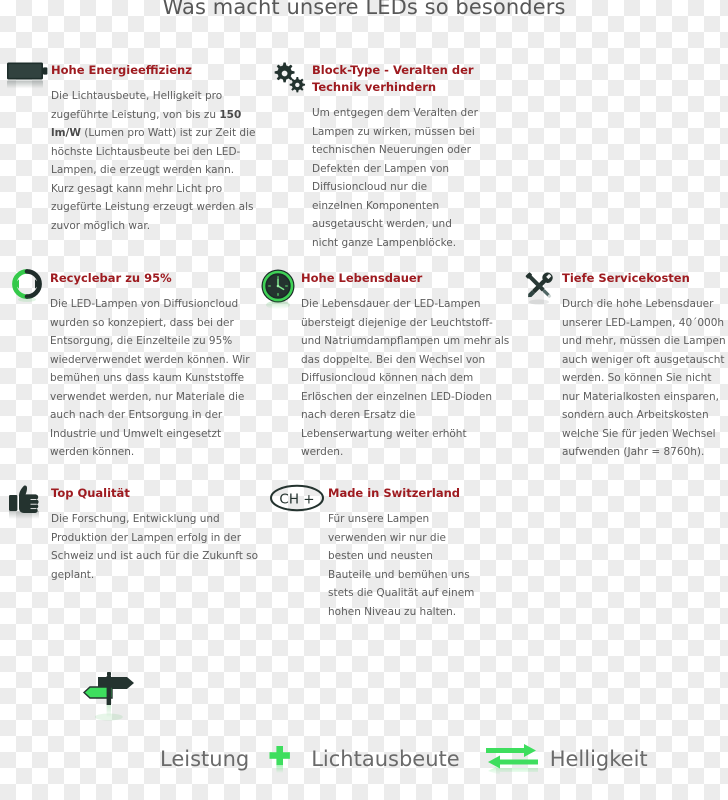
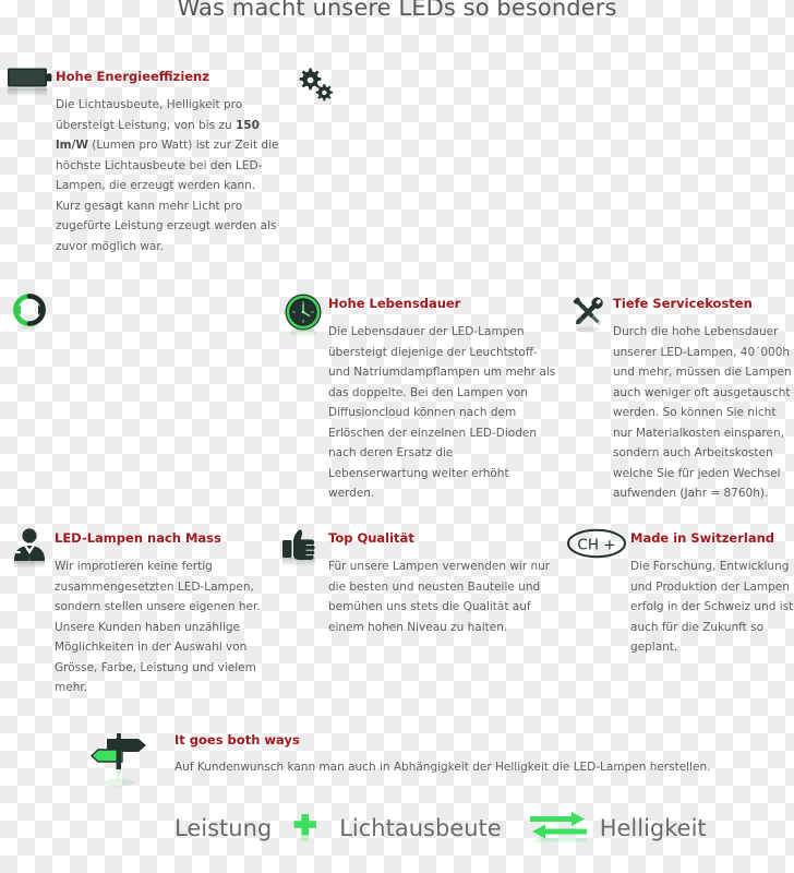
  Was macht unsere LEDs so besonders
  Hohe Energieeffizienz
- Die Lichtausbeute, Helligkeit pro zugeführte Leistung, von bis zu 150 lm/W (Lumen pro Watt) ist zur Zeit die höchste Lichtausbeute bei den LED-Lampen, die erzeugt werden kann. Kurz gesagt kann mehr Licht pro zugefürte Leistung erzeugt werden als zuvor möglich war.
+ Die Lichtausbeute, Helligkeit pro übersteigt Leistung, von bis zu 150 lm/W (Lumen pro Watt) ist zur Zeit die höchste Lichtausbeute bei den LED-Lampen, die erzeugt werden kann. Kurz gesagt kann mehr Licht pro zugefürte Leistung erzeugt werden als zuvor möglich war.
- Block-Type - Veralten der Technik verhindern
- Um entgegen dem Veralten der Lampen zu wirken, müssen bei technischen Neuerungen oder Defekten der Lampen von Diffusioncloud nur die einzelnen Komponenten ausgetauscht werden, und nicht ganze Lampenblöcke.
- Recyclebar zu 95%
- Die LED-Lampen von Diffusioncloud wurden so konzepiert, dass bei der Entsorgung, die Einzelteile zu 95% wiederverwendet werden können. Wir bemühen uns dass kaum Kunststoffe verwendet werden, nur Materiale die auch nach der Entsorgung in der Industrie und Umwelt eingesetzt werden können.
  Hohe Lebensdauer
- Die Lebensdauer der LED-Lampen übersteigt diejenige der Leuchtstoff- und Natriumdampflampen um mehr als das doppelte. Bei den Wechsel von Diffusioncloud können nach dem Erlöschen der einzelnen LED-Dioden nach deren Ersatz die Lebenserwartung weiter erhöht werden.
+ Die Lebensdauer der LED-Lampen übersteigt diejenige der Leuchtstoff- und Natriumdampflampen um mehr als das doppelte. Bei den Lampen von Diffusioncloud können nach dem Erlöschen der einzelnen LED-Dioden nach deren Ersatz die Lebenserwartung weiter erhöht werden.
  Tiefe Servicekosten
  Durch die hohe Lebensdauer unserer LED-Lampen, 40´000h und mehr, müssen die Lampen auch weniger oft ausgetauscht werden. So können Sie nicht nur Materialkosten einsparen, sondern auch Arbeitskosten welche Sie für jeden Wechsel aufwenden (Jahr = 8760h).
+ LED-Lampen nach Mass
+ Wir improtieren keine fertig zusammengesetzten LED-Lampen, sondern stellen unsere eigenen her. Unsere Kunden haben unzählige Möglichkeiten in der Auswahl von Grösse, Farbe, Leistung und vielem mehr.
  Top Qualität
- Die Forschung, Entwicklung und Produktion der Lampen erfolg in der Schweiz und ist auch für die Zukunft so geplant.
+ Für unsere Lampen verwenden wir nur die besten und neusten Bauteile und bemühen uns stets die Qualität auf einem hohen Niveau zu halten.
  CH +
  Made in Switzerland
- Für unsere Lampen verwenden wir nur die besten und neusten Bauteile und bemühen uns stets die Qualität auf einem hohen Niveau zu halten.
+ Die Forschung, Entwicklung und Produktion der Lampen erfolg in der Schweiz und ist auch für die Zukunft so geplant.
+ It goes both ways
+ Auf Kundenwunsch kann man auch in Abhängigkeit der Helligkeit die LED-Lampen herstellen.
  Leistung
  Lichtausbeute
  Helligkeit
